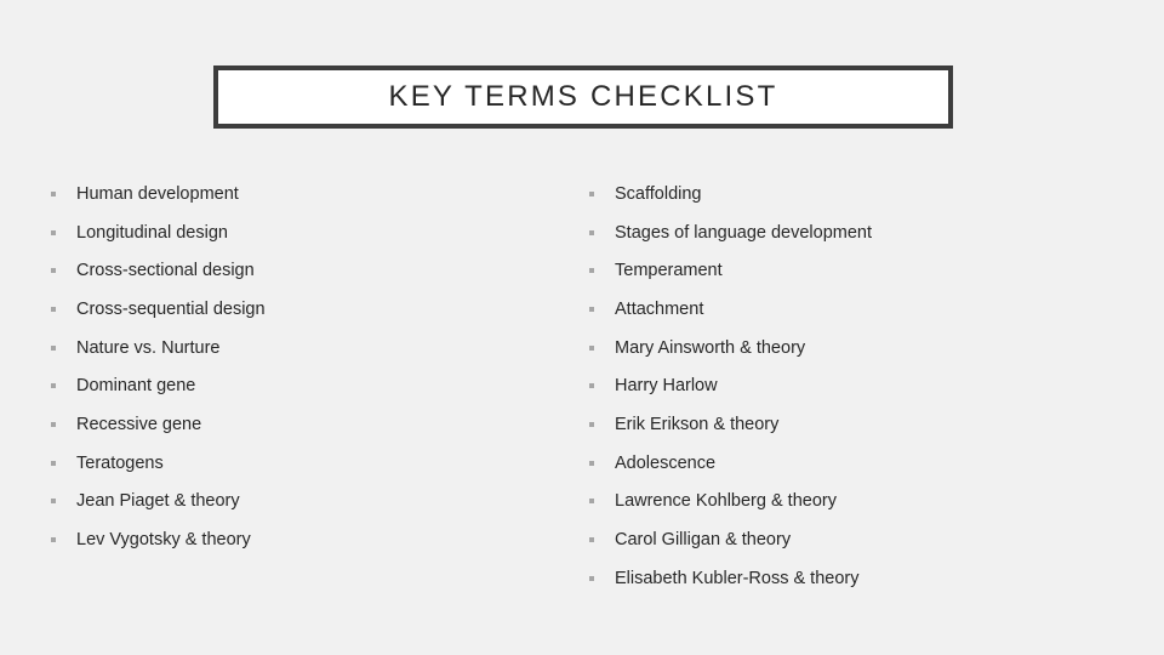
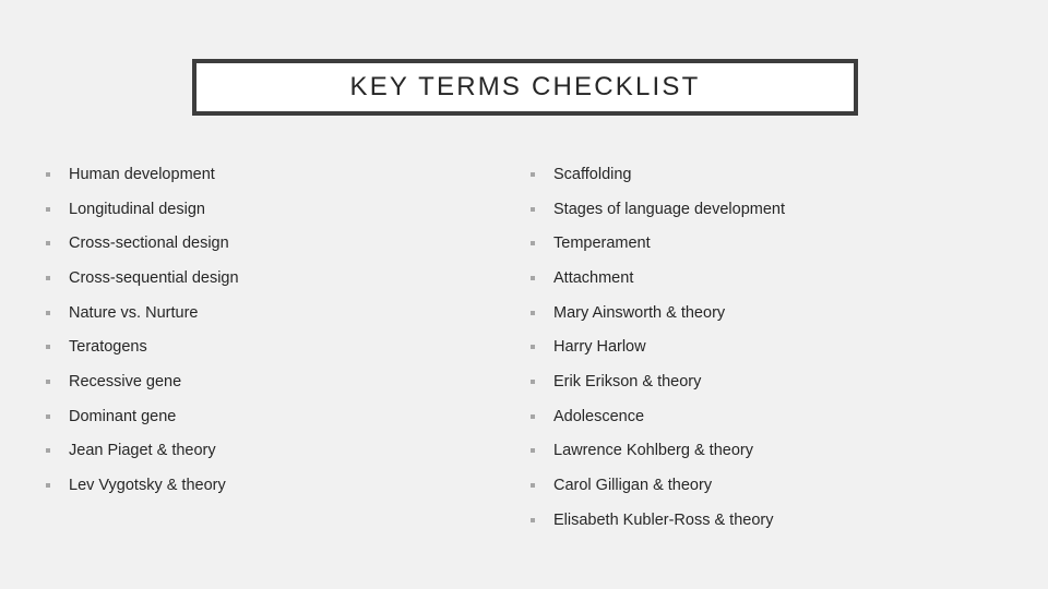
  KEY TERMS CHECKLIST
  Human development
  Longitudinal design
  Cross-sectional design
  Cross-sequential design
  Nature vs. Nurture
- Dominant gene
+ Teratogens
  Recessive gene
- Teratogens
+ Dominant gene
  Jean Piaget & theory
  Lev Vygotsky & theory
  Scaffolding
  Stages of language development
  Temperament
  Attachment
  Mary Ainsworth & theory
  Harry Harlow
  Erik Erikson & theory
  Adolescence
  Lawrence Kohlberg & theory
  Carol Gilligan & theory
  Elisabeth Kubler-Ross & theory
